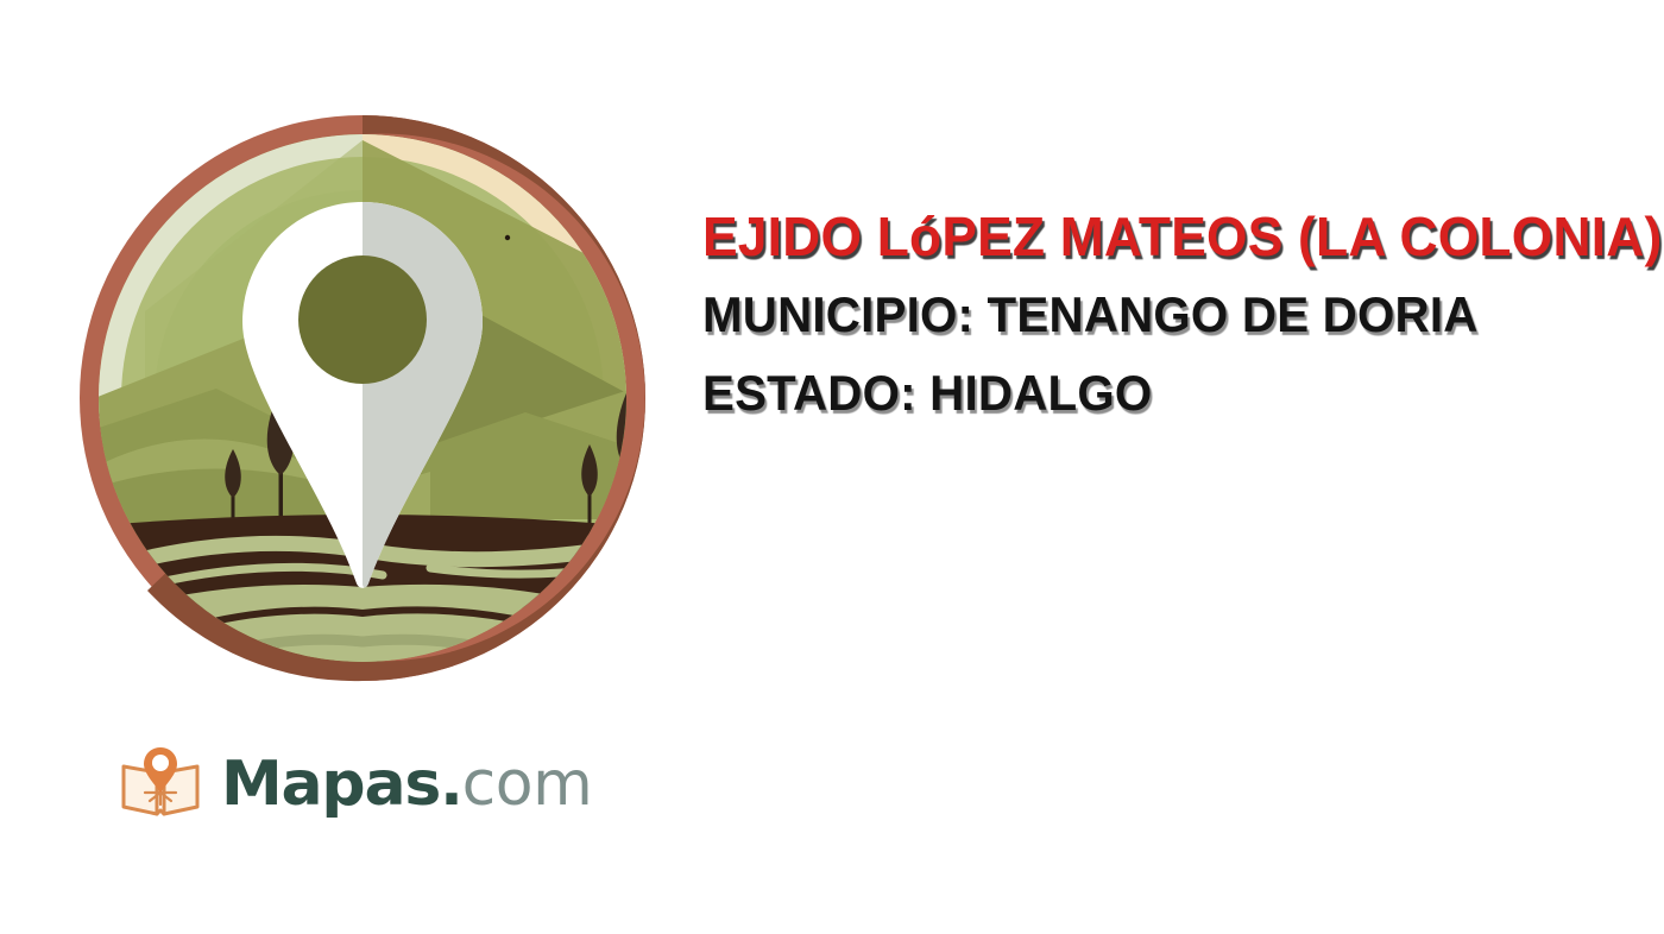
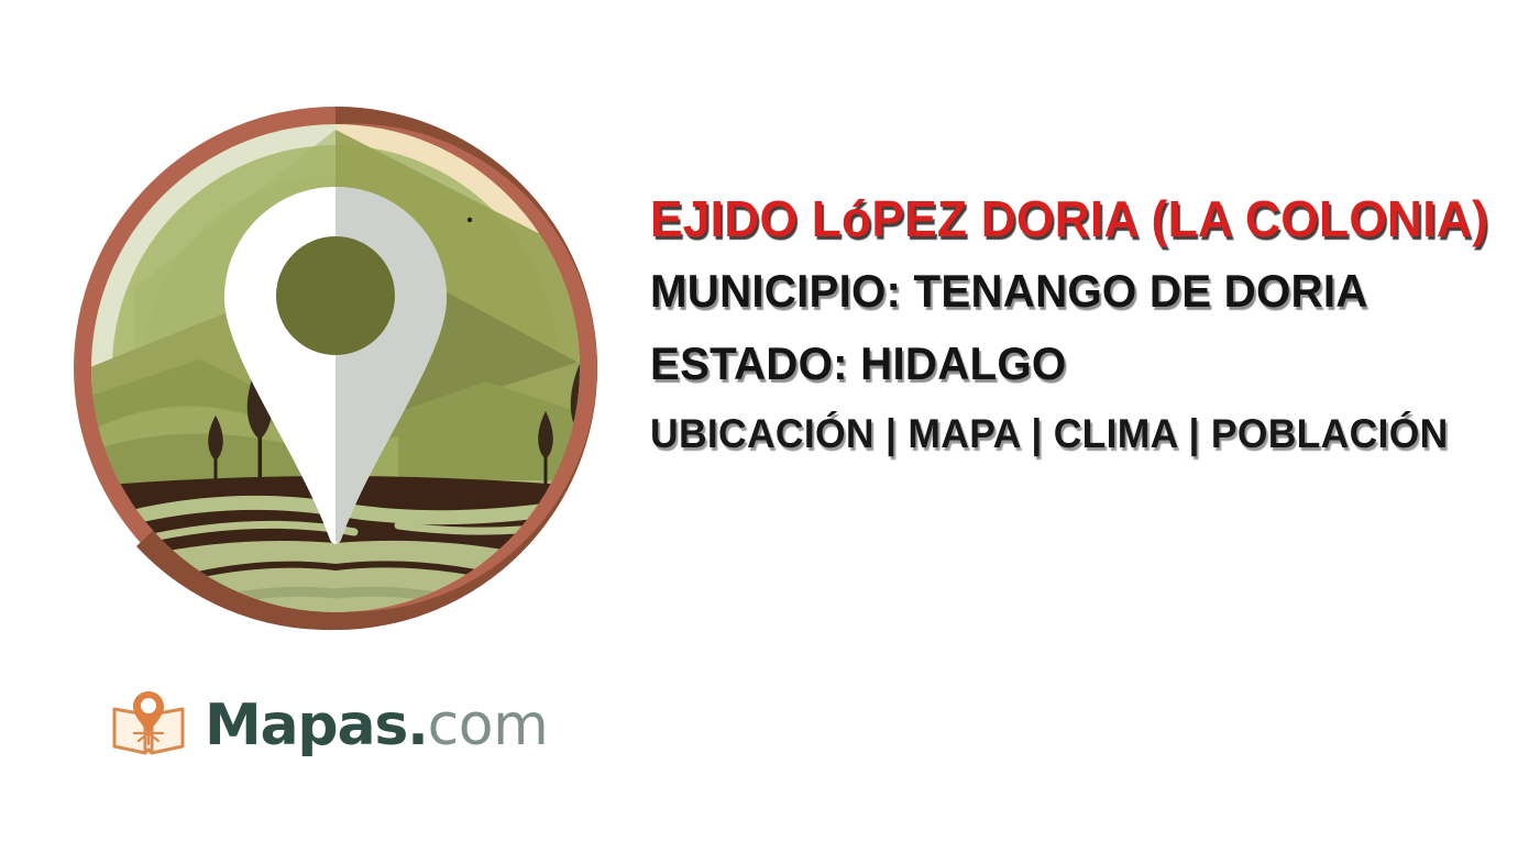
  Mapas
  .
  com
- EJIDO LóPEZ MATEOS (LA COLONIA)
+ EJIDO LóPEZ DORIA (LA COLONIA)
  MUNICIPIO: TENANGO DE DORIA
  ESTADO: HIDALGO
+ UBICACIÓN | MAPA | CLIMA | POBLACIÓN
